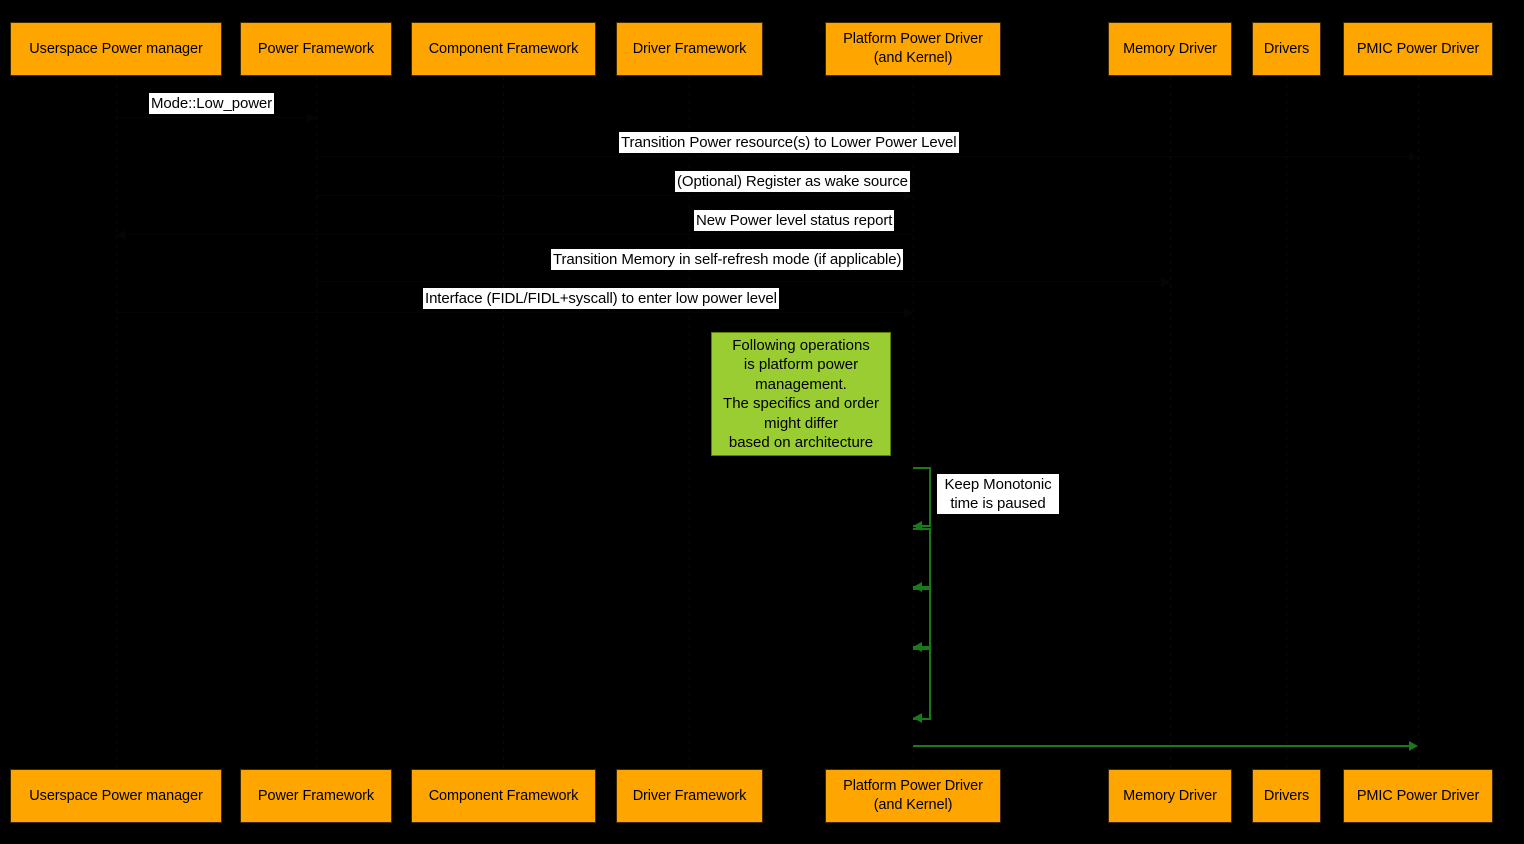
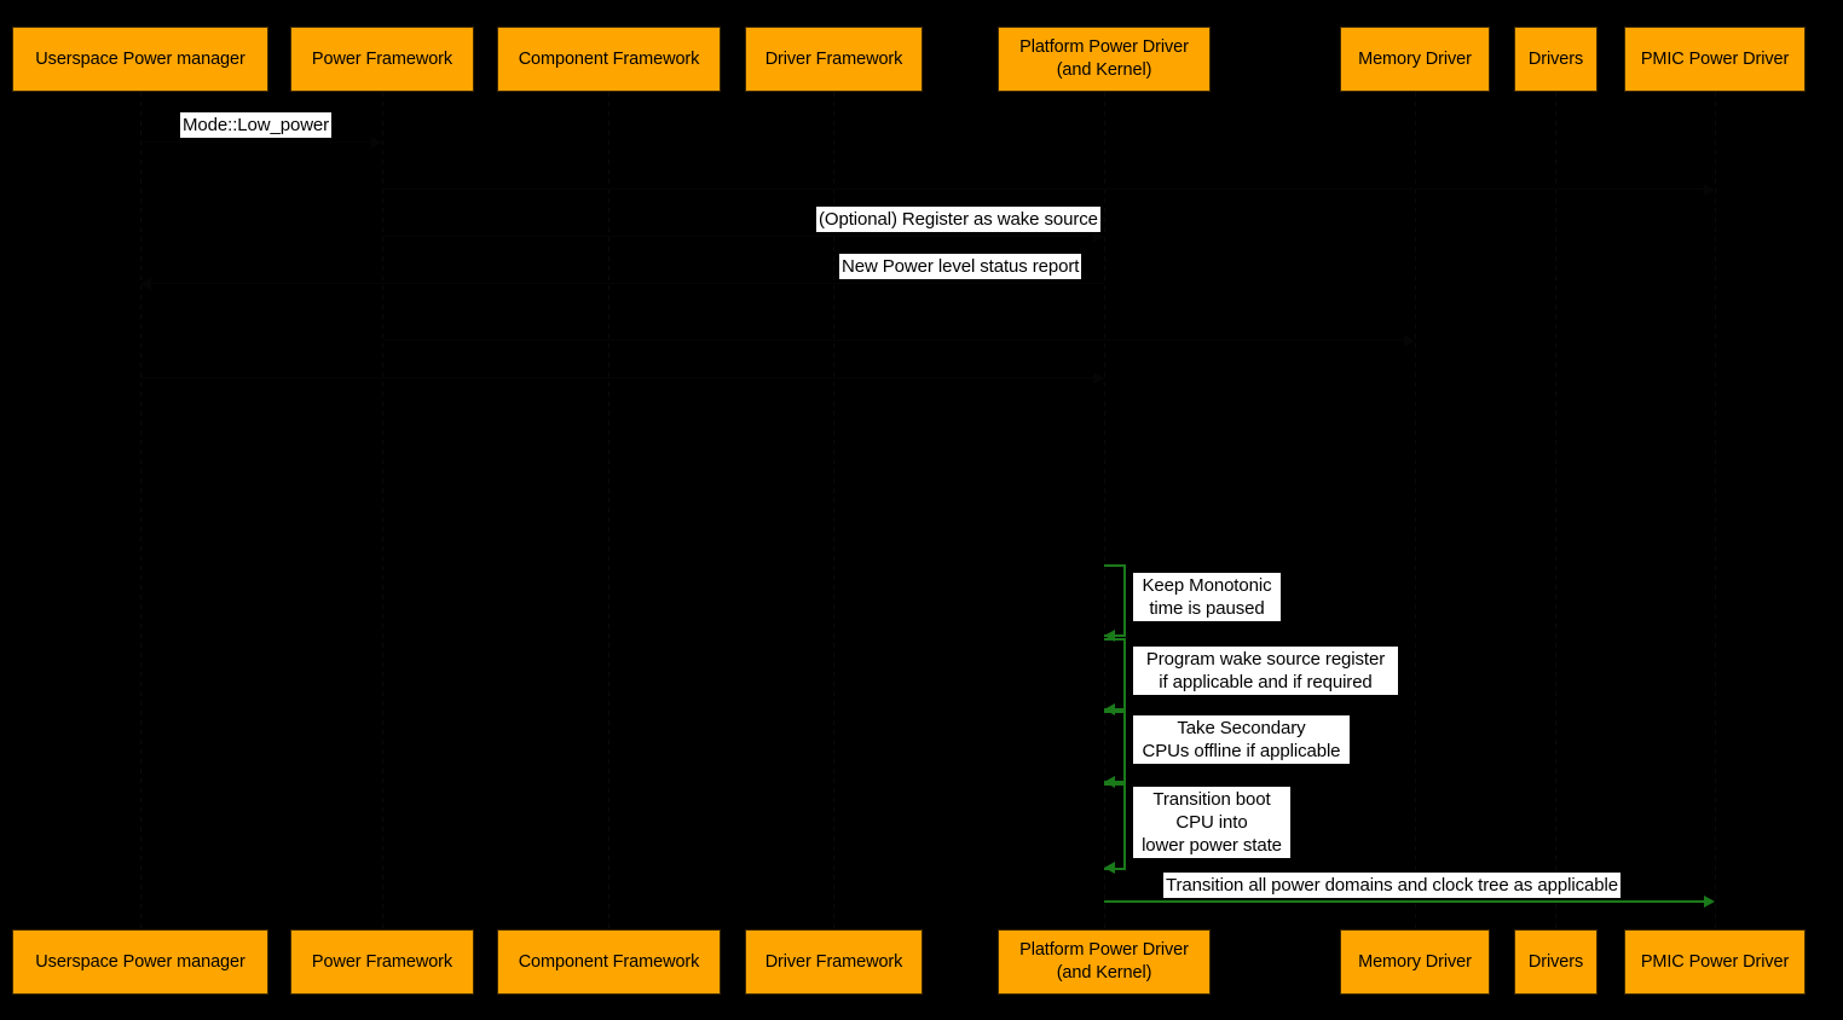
  Userspace Power manager
  Power Framework
  Component Framework
  Driver Framework
  Platform Power Driver
  (and Kernel)
  Memory Driver
  Drivers
  PMIC Power Driver
  Mode::Low_power
- Transition Power resource(s) to Lower Power Level
  (Optional) Register as wake source
  New Power level status report
- Transition Memory in self-refresh mode (if applicable)
- Interface (FIDL/FIDL+syscall) to enter low power level
- Following operations
- is platform power
- management.
- The specifics and order
- might differ
- based on architecture
  Keep Monotonic
  time is paused
+ Program wake source register
+ if applicable and if required
+ Take Secondary
+ CPUs offline if applicable
+ Transition boot
+ CPU into
+ lower power state
+ Transition all power domains and clock tree as applicable
  Userspace Power manager
  Power Framework
  Component Framework
  Driver Framework
  Platform Power Driver
  (and Kernel)
  Memory Driver
  Drivers
  PMIC Power Driver
